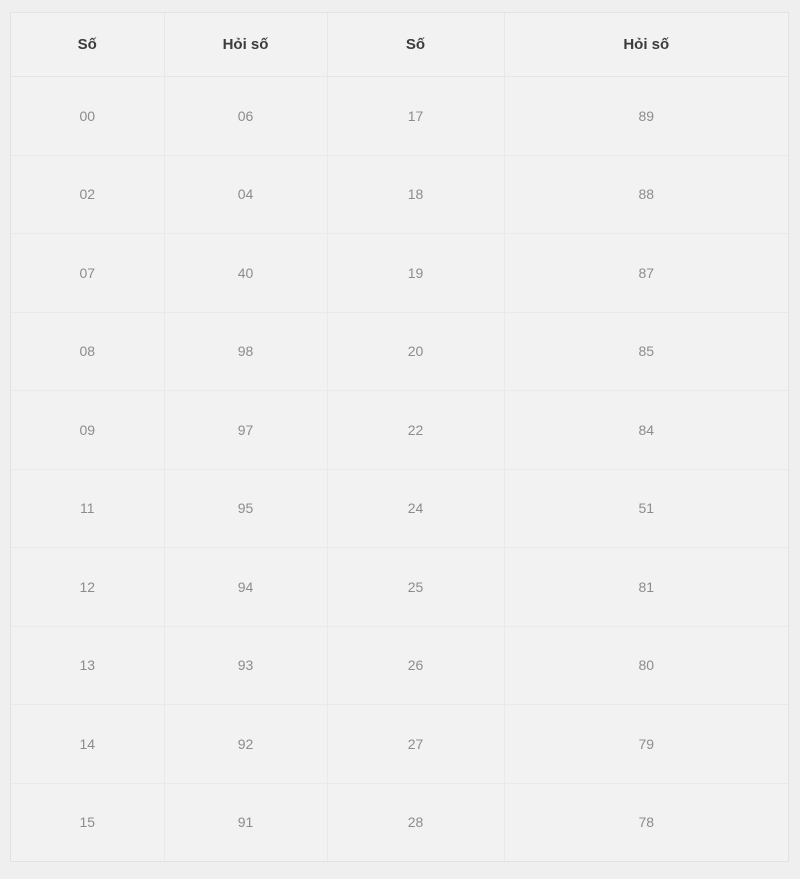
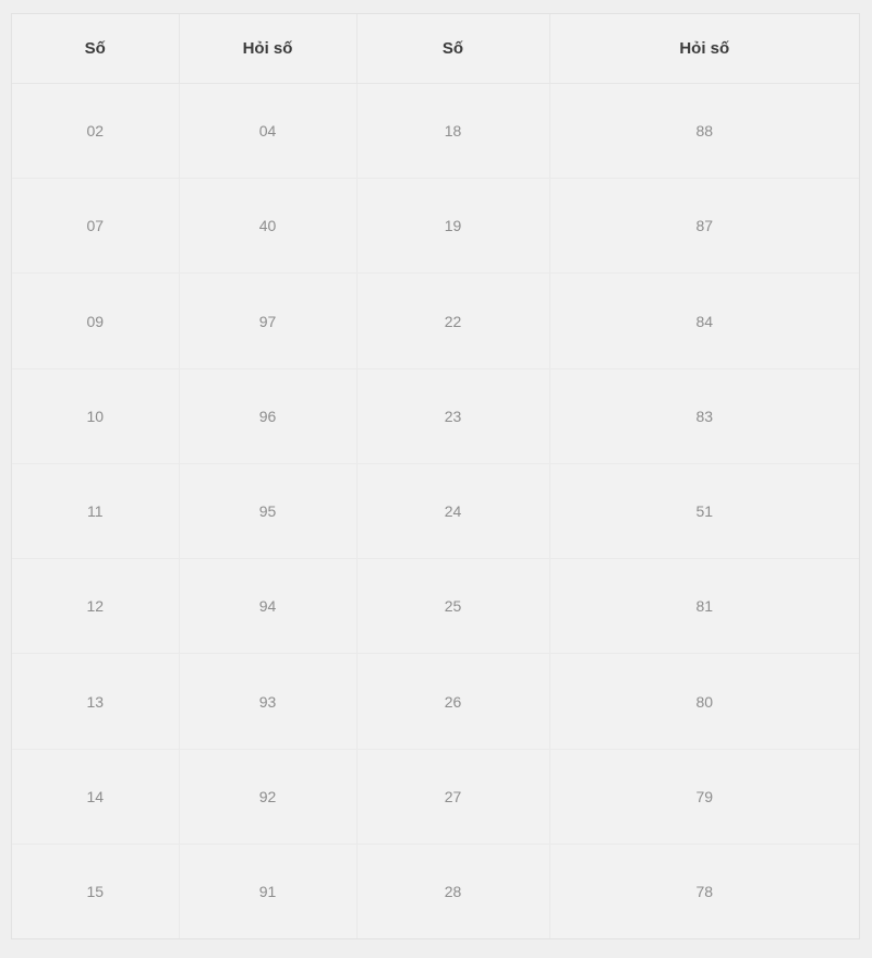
  Số	Hỏi số	Số	Hỏi số
- 00	06	17	89
  02	04	18	88
  07	40	19	87
- 08	98	20	85
  09	97	22	84
+ 10	96	23	83
  11	95	24	51
  12	94	25	81
  13	93	26	80
  14	92	27	79
  15	91	28	78
